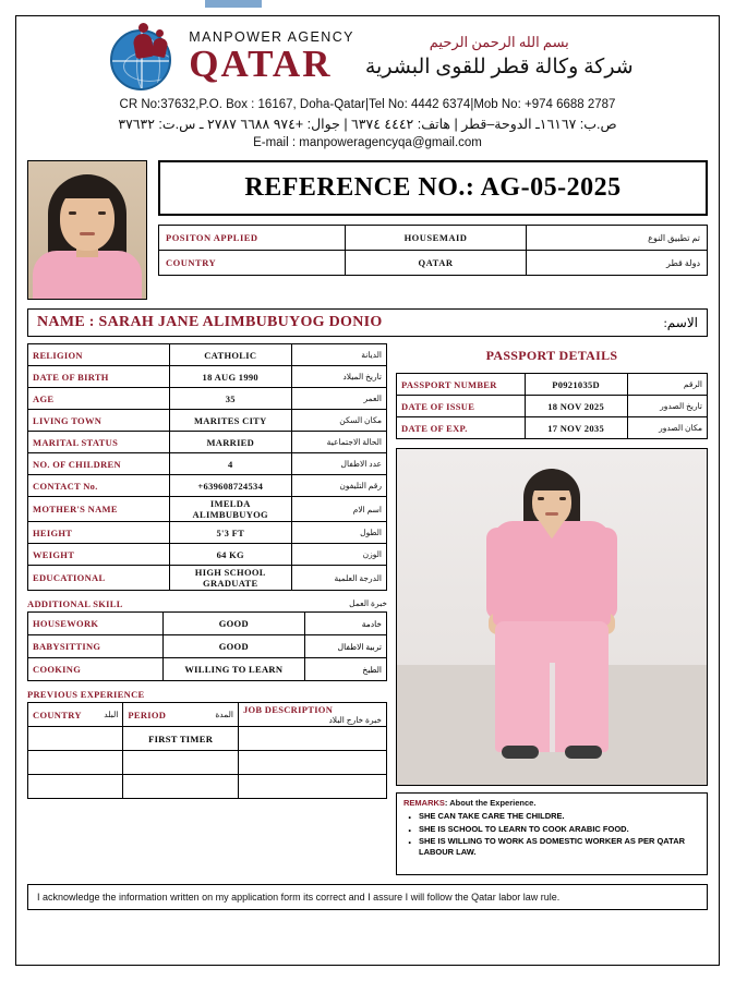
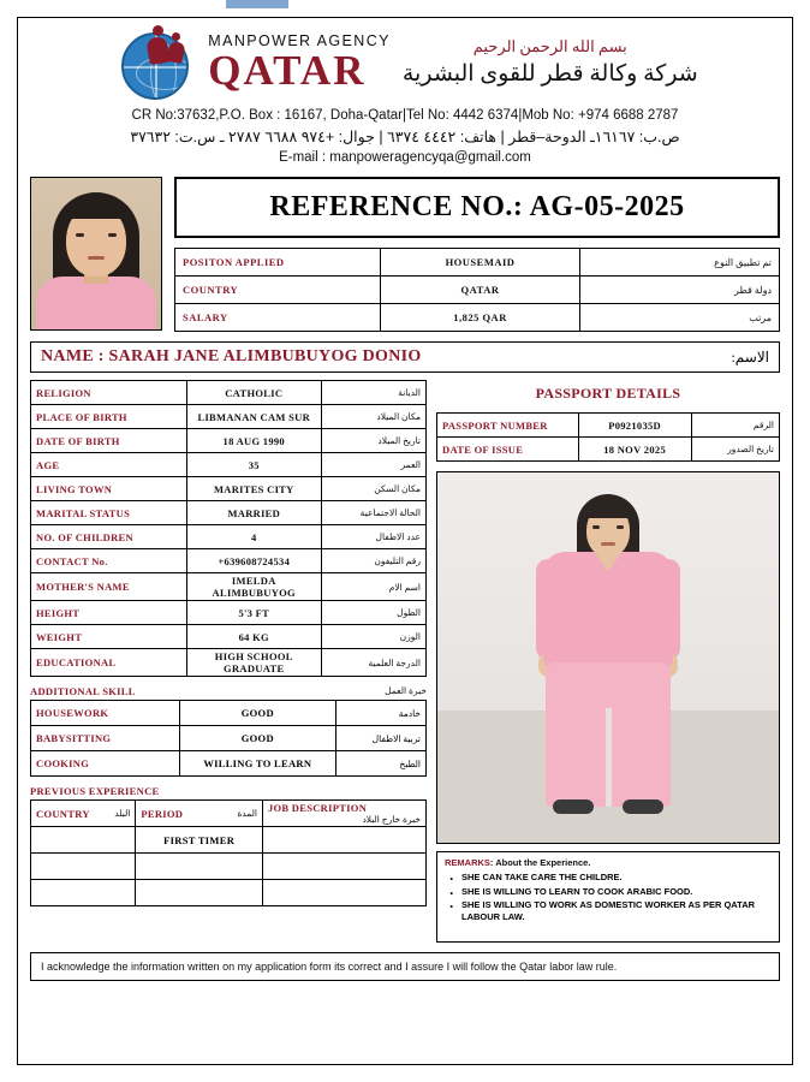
  MANPOWER AGENCY
  QATAR
  بسم الله الرحمن الرحيم
  شركة وكالة قطر للقوى البشرية
  CR No:37632,P.O. Box : 16167, Doha-Qatar|Tel No: 4442 6374|Mob No: +974 6688 2787
  ص.ب: ١٦١٦٧ـ الدوحة–قطر | هاتف: ٤٤٤٢ ٦٣٧٤ | جوال: +٩٧٤ ٦٦٨٨ ٢٧٨٧ ـ س.ت: ٣٧٦٣٢
  E-mail : manpoweragencyqa@gmail.com
  REFERENCE NO.: AG-05-2025
  POSITON APPLIED	HOUSEMAID	تم تطبيق النوع
  COUNTRY	QATAR	دولة قطر
+ SALARY	1,825 QAR	مرتب
  NAME : SARAH JANE ALIMBUBUYOG DONIO
  الاسم:
  RELIGION	CATHOLIC	الديانة
+ PLACE OF BIRTH	LIBMANAN CAM SUR	مكان الميلاد
  DATE OF BIRTH	18 AUG 1990	تاريخ الميلاد
  AGE	35	العمر
  LIVING TOWN	MARITES CITY	مكان السكن
  MARITAL STATUS	MARRIED	الحالة الاجتماعية
  NO. OF CHILDREN	4	عدد الاطفال
  CONTACT No.	+639608724534	رقم التليفون
  MOTHER'S NAME	IMELDA ALIMBUBUYOG	اسم الام
  HEIGHT	5'3 FT	الطول
  WEIGHT	64 KG	الوزن
  EDUCATIONAL	HIGH SCHOOL GRADUATE	الدرجة العلمية
  ADDITIONAL SKILL
  خبرة العمل
  HOUSEWORK	GOOD	خادمة
  BABYSITTING	GOOD	تربية الاطفال
  COOKING	WILLING TO LEARN	الطبخ
  PREVIOUS EXPERIENCE
  COUNTRY البلد	PERIOD المدة	JOB DESCRIPTION خبرة خارج البلاد
  	FIRST TIMER
  PASSPORT DETAILS
  PASSPORT NUMBER	P0921035D	الرقم
  DATE OF ISSUE	18 NOV 2025	تاريخ الصدور
- DATE OF EXP.	17 NOV 2035	مكان الصدور
  REMARKS: About the Experience.
  SHE CAN TAKE CARE THE CHILDRE.
- SHE IS SCHOOL TO LEARN TO COOK ARABIC FOOD.
+ SHE IS WILLING TO LEARN TO COOK ARABIC FOOD.
  SHE IS WILLING TO WORK AS DOMESTIC WORKER AS PER QATAR LABOUR LAW.
  I acknowledge the information written on my application form its correct and I assure I will follow the Qatar labor law rule.
